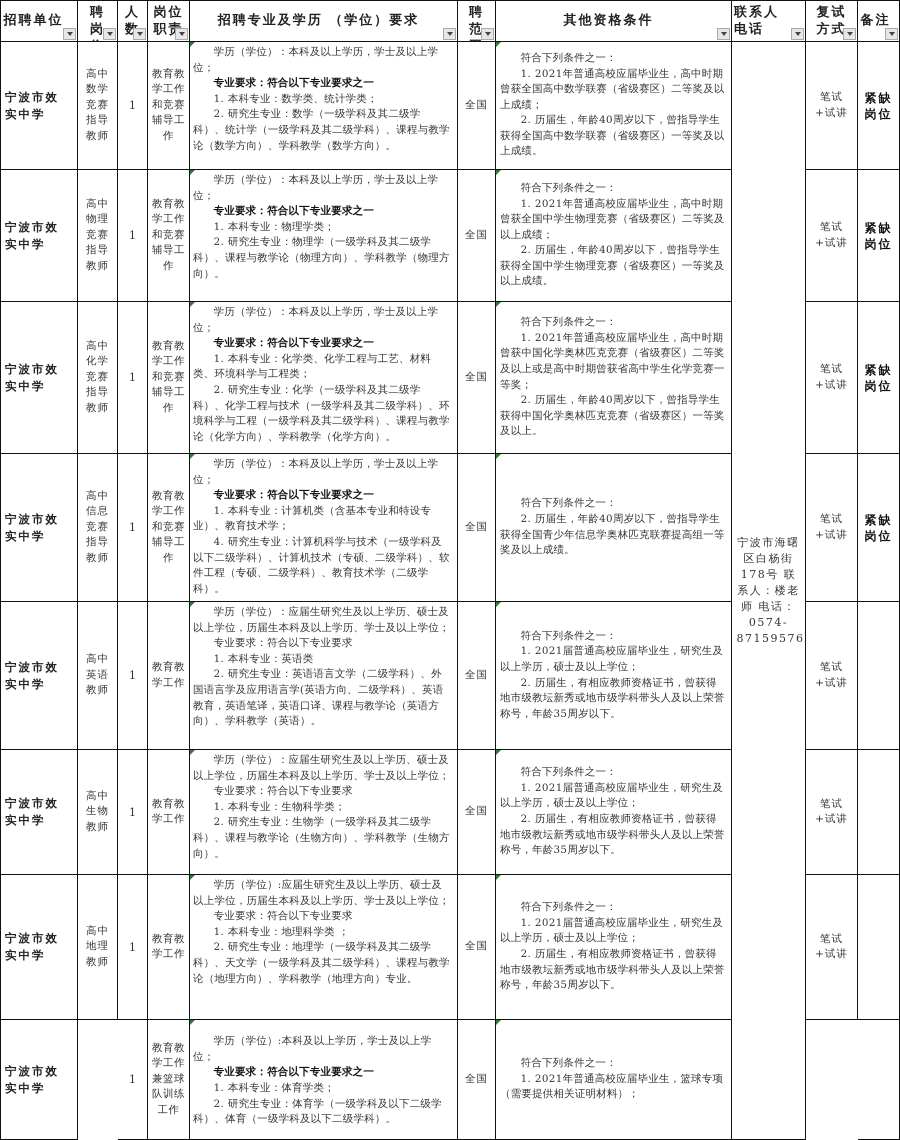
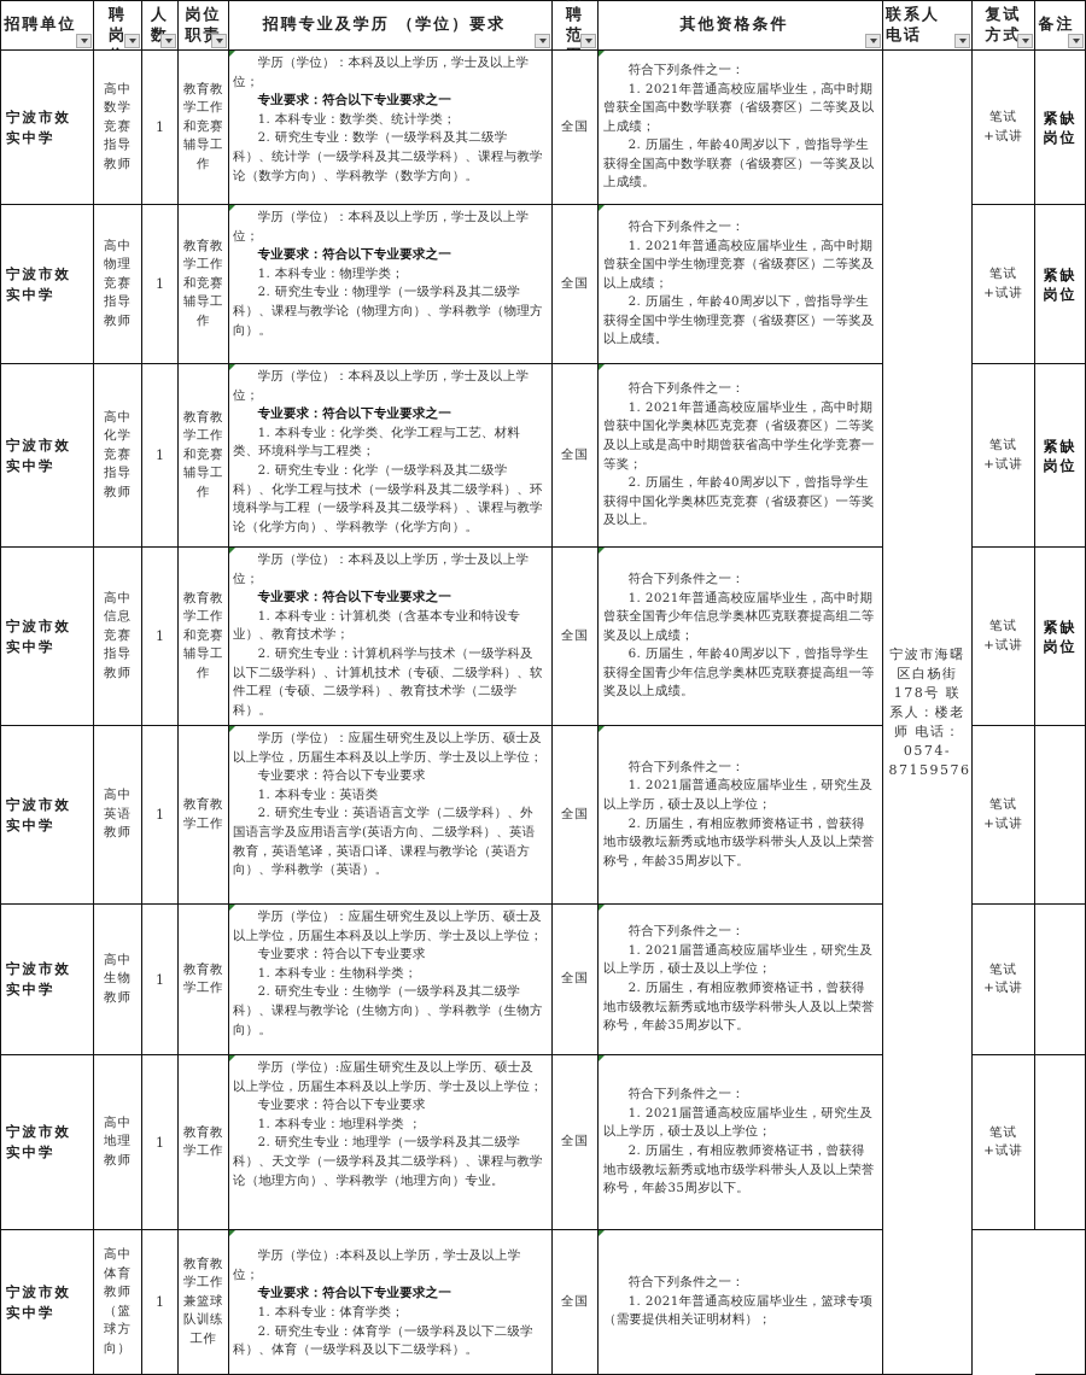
  招聘单位
  岗位职
  招聘专业及学历 （学位）要求
  其他资格条件
  联系人电话
  复试方式
  备注
  宁波市海曙区白杨街178号 联系人：楼老师 电话：0574-87159576
  宁波市效实中学
  高中数学竞赛指导教师
  1
  教育教学工作和竞赛辅导工作
  学历（学位）：本科及以上学历，学士及以上学位；
  专业要求：符合以下专业要求之一
  1. 本科专业：数学类、统计学类；
  2. 研究生专业：数学（一级学科及其二级学科）、统计学（一级学科及其二级学科）、课程与教学论（数学方向）、学科教学（数学方向）。
  全国
  符合下列条件之一：
  1. 2021年普通高校应届毕业生，高中时期曾获全国高中数学联赛（省级赛区）二等奖及以上成绩；
  2. 历届生，年龄40周岁以下，曾指导学生获得全国高中数学联赛（省级赛区）一等奖及以上成绩。
  笔试+试讲
  紧缺岗位
  宁波市效实中学
  高中物理竞赛指导教师
  1
  教育教学工作和竞赛辅导工作
  学历（学位）：本科及以上学历，学士及以上学位；
  专业要求：符合以下专业要求之一
  1. 本科专业：物理学类；
  2. 研究生专业：物理学（一级学科及其二级学科）、课程与教学论（物理方向）、学科教学（物理方向）。
  全国
  符合下列条件之一：
  1. 2021年普通高校应届毕业生，高中时期曾获全国中学生物理竞赛（省级赛区）二等奖及以上成绩；
  2. 历届生，年龄40周岁以下，曾指导学生获得全国中学生物理竞赛（省级赛区）一等奖及以上成绩。
  笔试+试讲
  紧缺岗位
  宁波市效实中学
  高中化学竞赛指导教师
  1
  教育教学工作和竞赛辅导工作
  学历（学位）：本科及以上学历，学士及以上学位；
  专业要求：符合以下专业要求之一
  1. 本科专业：化学类、化学工程与工艺、材料类、环境科学与工程类；
  2. 研究生专业：化学（一级学科及其二级学科）、化学工程与技术（一级学科及其二级学科）、环境科学与工程（一级学科及其二级学科）、课程与教学论（化学方向）、学科教学（化学方向）。
  全国
  符合下列条件之一：
  1. 2021年普通高校应届毕业生，高中时期曾获中国化学奥林匹克竞赛（省级赛区）二等奖及以上或是高中时期曾获省高中学生化学竞赛一等奖；
  2. 历届生，年龄40周岁以下，曾指导学生获得中国化学奥林匹克竞赛（省级赛区）一等奖及以上。
  笔试+试讲
  紧缺岗位
  宁波市效实中学
  高中信息竞赛指导教师
  1
  教育教学工作和竞赛辅导工作
  学历（学位）：本科及以上学历，学士及以上学位；
  专业要求：符合以下专业要求之一
  1. 本科专业：计算机类（含基本专业和特设专业）、教育技术学；
- 4. 研究生专业：计算机科学与技术（一级学科及以下二级学科）、计算机技术（专硕、二级学科）、软件工程（专硕、二级学科）、教育技术学（二级学科）。
+ 2. 研究生专业：计算机科学与技术（一级学科及以下二级学科）、计算机技术（专硕、二级学科）、软件工程（专硕、二级学科）、教育技术学（二级学科）。
  全国
  符合下列条件之一：
+ 1. 2021年普通高校应届毕业生，高中时期曾获全国青少年信息学奥林匹克联赛提高组二等奖及以上成绩；
- 2. 历届生，年龄40周岁以下，曾指导学生获得全国青少年信息学奥林匹克联赛提高组一等奖及以上成绩。
+ 6. 历届生，年龄40周岁以下，曾指导学生获得全国青少年信息学奥林匹克联赛提高组一等奖及以上成绩。
  笔试+试讲
  紧缺岗位
  宁波市效实中学
  高中英语教师
  1
  教育教学工作
  学历（学位）：应届生研究生及以上学历、硕士及以上学位，历届生本科及以上学历、学士及以上学位；
  专业要求：符合以下专业要求
  1. 本科专业：英语类
  2. 研究生专业：英语语言文学（二级学科）、外国语言学及应用语言学(英语方向、二级学科）、英语教育，英语笔译，英语口译、课程与教学论（英语方向）、学科教学（英语）。
  全国
  符合下列条件之一：
  1. 2021届普通高校应届毕业生，研究生及以上学历，硕士及以上学位；
  2. 历届生，有相应教师资格证书，曾获得地市级教坛新秀或地市级学科带头人及以上荣誉称号，年龄35周岁以下。
  笔试+试讲
  宁波市效实中学
  高中生物教师
  1
  教育教学工作
  学历（学位）：应届生研究生及以上学历、硕士及以上学位，历届生本科及以上学历、学士及以上学位；
  专业要求：符合以下专业要求
  1. 本科专业：生物科学类；
  2. 研究生专业：生物学（一级学科及其二级学科）、课程与教学论（生物方向）、学科教学（生物方向）。
  全国
  符合下列条件之一：
  1. 2021届普通高校应届毕业生，研究生及以上学历，硕士及以上学位；
  2. 历届生，有相应教师资格证书，曾获得地市级教坛新秀或地市级学科带头人及以上荣誉称号，年龄35周岁以下。
  笔试+试讲
  宁波市效实中学
  高中地理教师
  1
  教育教学工作
  学历（学位）:应届生研究生及以上学历、硕士及以上学位，历届生本科及以上学历、学士及以上学位；
  专业要求：符合以下专业要求
  1. 本科专业：地理科学类 ；
  2. 研究生专业：地理学（一级学科及其二级学科）、天文学（一级学科及其二级学科）、课程与教学论（地理方向）、学科教学（地理方向）专业。
  全国
  符合下列条件之一：
  1. 2021届普通高校应届毕业生，研究生及以上学历，硕士及以上学位；
  2. 历届生，有相应教师资格证书，曾获得地市级教坛新秀或地市级学科带头人及以上荣誉称号，年龄35周岁以下。
  笔试+试讲
  宁波市效实中学
+ 高中体育教师（篮球方向）
  1
  教育教学工作兼篮球队训练工作
  学历（学位）:本科及以上学历，学士及以上学位；
  专业要求：符合以下专业要求之一
  1. 本科专业：体育学类；
  2. 研究生专业：体育学（一级学科及以下二级学科）、体育（一级学科及以下二级学科）。
  全国
  符合下列条件之一：
  1. 2021年普通高校应届毕业生，篮球专项（需要提供相关证明材料）；
